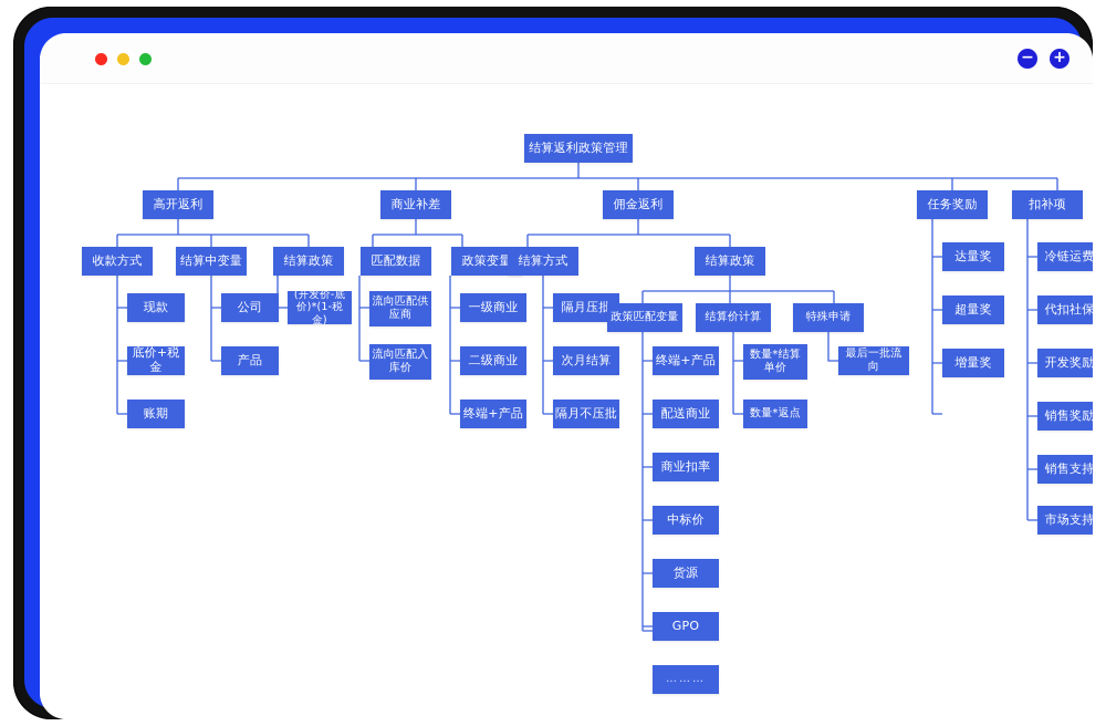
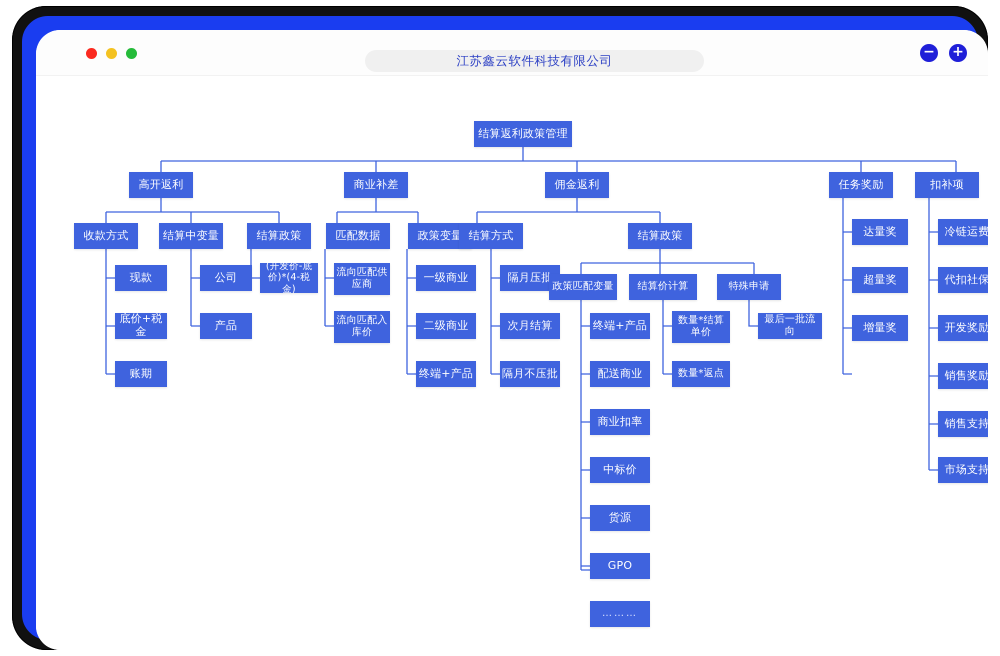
+ 江苏鑫云软件科技有限公司
  −
  +
  结算返利政策管理
  高开返利
  商业补差
  佣金返利
  任务奖励
  扣补项
  收款方式
  结算中变量
  结算政策
  现款
  底价+税金
  账期
  公司
  产品
- (开发价-底价)*(1-税金)
+ (开发价-底价)*(4-税金)
  匹配数据
  政策变量
  流向匹配供应商
  流向匹配入库价
  一级商业
  二级商业
  终端+产品
  结算方式
  结算政策
  隔月压批
  次月结算
  隔月不压批
  政策匹配变量
  结算价计算
  特殊申请
  终端+产品
  配送商业
  商业扣率
  中标价
  货源
  GPO
  ………
  数量*结算单价
  数量*返点
  最后一批流向
  达量奖
  超量奖
  增量奖
  冷链运费
  代扣社保
  开发奖励
  销售奖励
  销售支持
  市场支持
